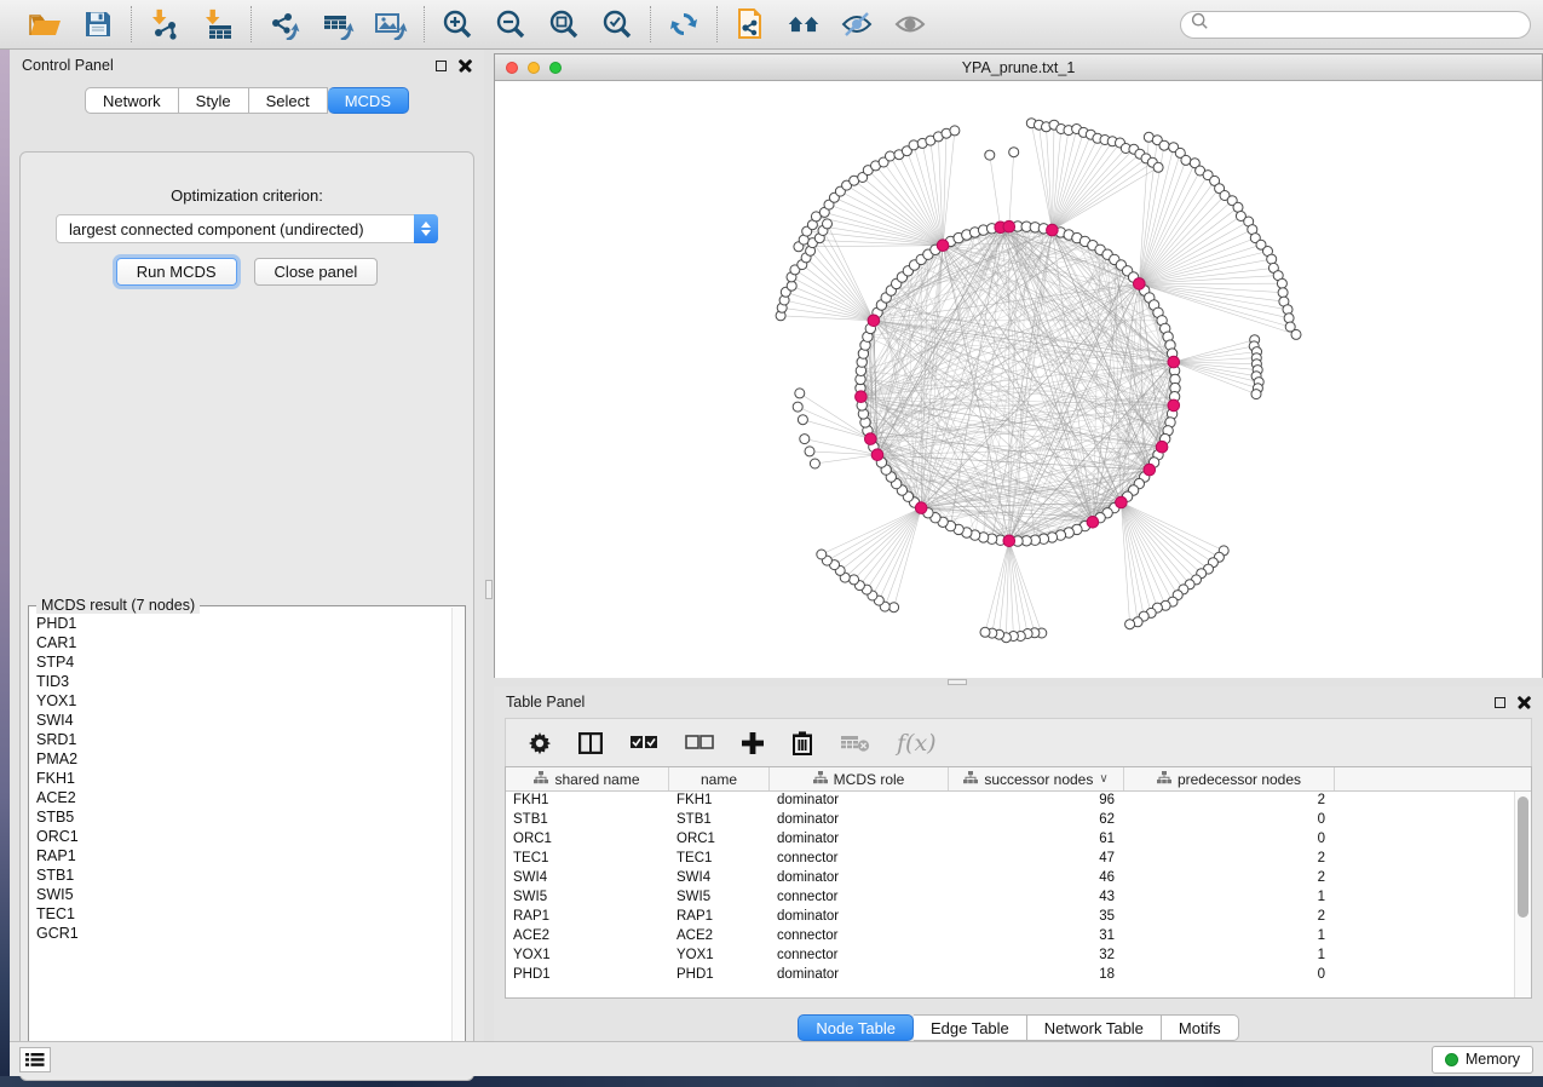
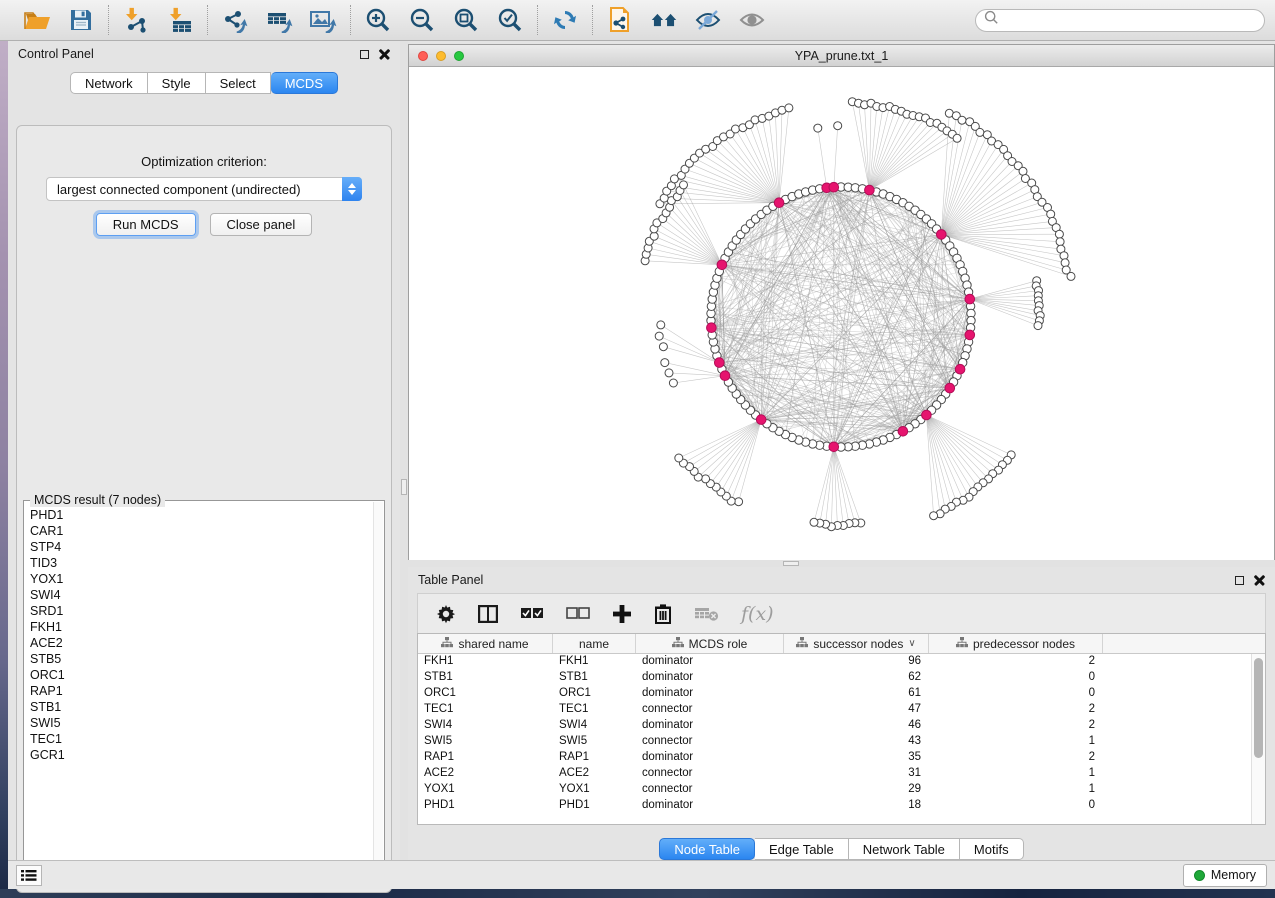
  Control Panel
  Network
  Style
  Select
  MCDS
  Optimization criterion:
  largest connected component (undirected)
  Run MCDS
  Close panel
  MCDS result (7 nodes)
  PHD1
  CAR1
  STP4
  TID3
  YOX1
  SWI4
  SRD1
- PMA2
  FKH1
  ACE2
  STB5
  ORC1
  RAP1
  STB1
  SWI5
  TEC1
  GCR1
  YPA_prune.txt_1
  Table Panel
  f(x)
  shared name
  name
  MCDS role
  successor nodes
  ∨
  predecessor nodes
  FKH1
  FKH1
  dominator
  96
  2
  STB1
  STB1
  dominator
  62
  0
  ORC1
  ORC1
  dominator
  61
  0
  TEC1
  TEC1
  connector
  47
  2
  SWI4
  SWI4
  dominator
  46
  2
  SWI5
  SWI5
  connector
  43
  1
  RAP1
  RAP1
  dominator
  35
  2
  ACE2
  ACE2
  connector
  31
  1
  YOX1
  YOX1
  connector
- 32
+ 29
  1
  PHD1
  PHD1
  dominator
  18
  0
  Node Table
  Edge Table
  Network Table
  Motifs
  Memory
